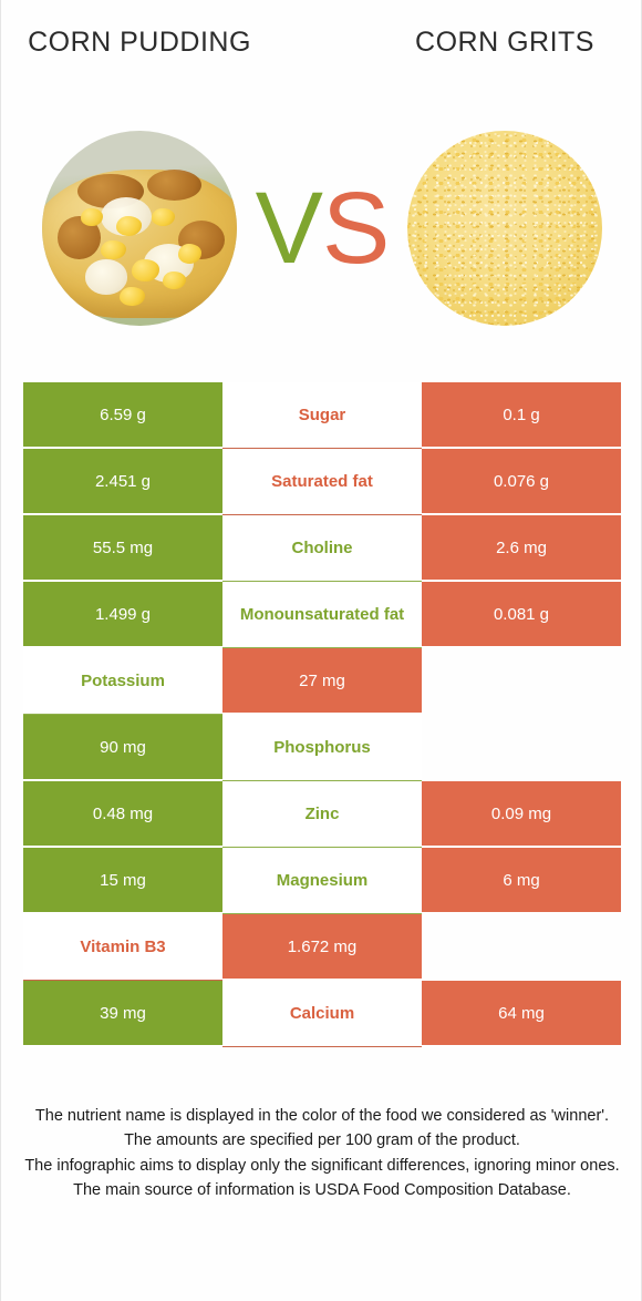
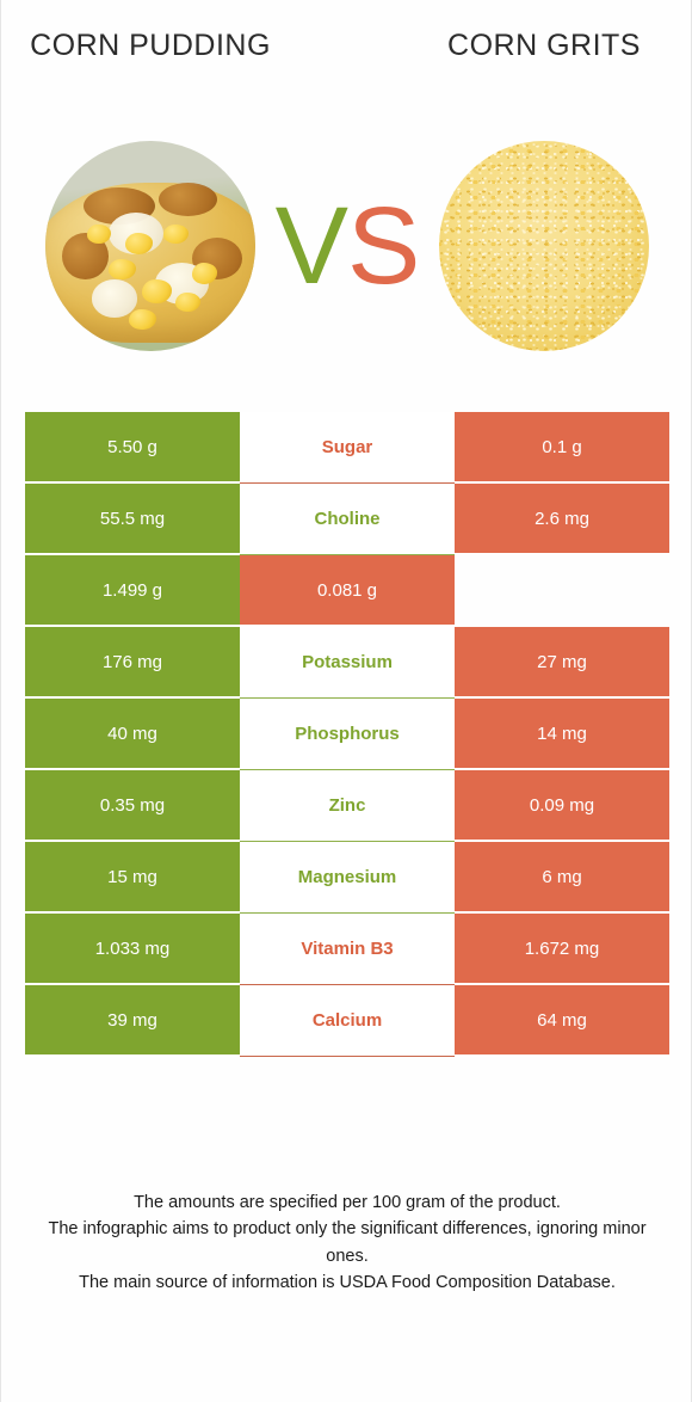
  CORN PUDDING
  CORN GRITS
  VS
- 6.59 g
+ 5.50 g
  Sugar
  0.1 g
- 2.451 g
- Saturated fat
- 0.076 g
  55.5 mg
  Choline
  2.6 mg
  1.499 g
- Monounsaturated fat
  0.081 g
+ 176 mg
  Potassium
  27 mg
- 90 mg
+ 40 mg
  Phosphorus
+ 14 mg
- 0.48 mg
+ 0.35 mg
  Zinc
  0.09 mg
  15 mg
  Magnesium
  6 mg
+ 1.033 mg
  Vitamin B3
  1.672 mg
  39 mg
  Calcium
  64 mg
- The nutrient name is displayed in the color of the food we considered as 'winner'.
  The amounts are specified per 100 gram of the product.
- The infographic aims to display only the significant differences, ignoring minor ones.
+ The infographic aims to product only the significant differences, ignoring minor ones.
  The main source of information is USDA Food Composition Database.
